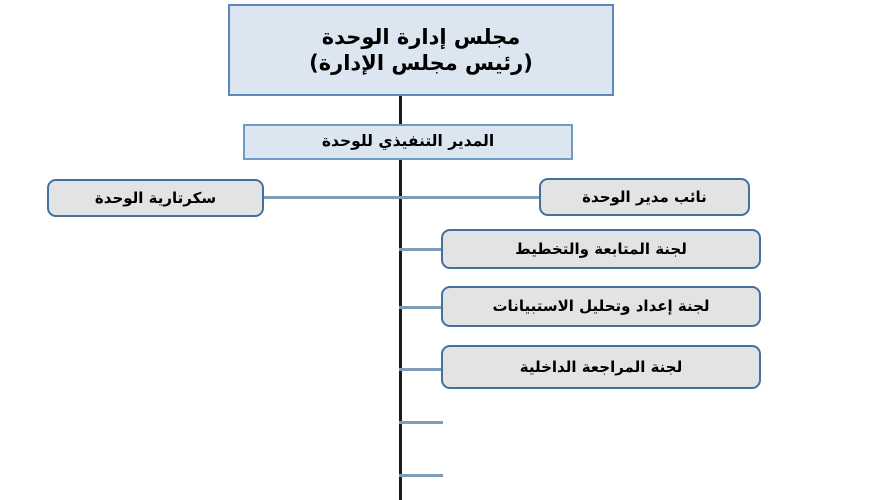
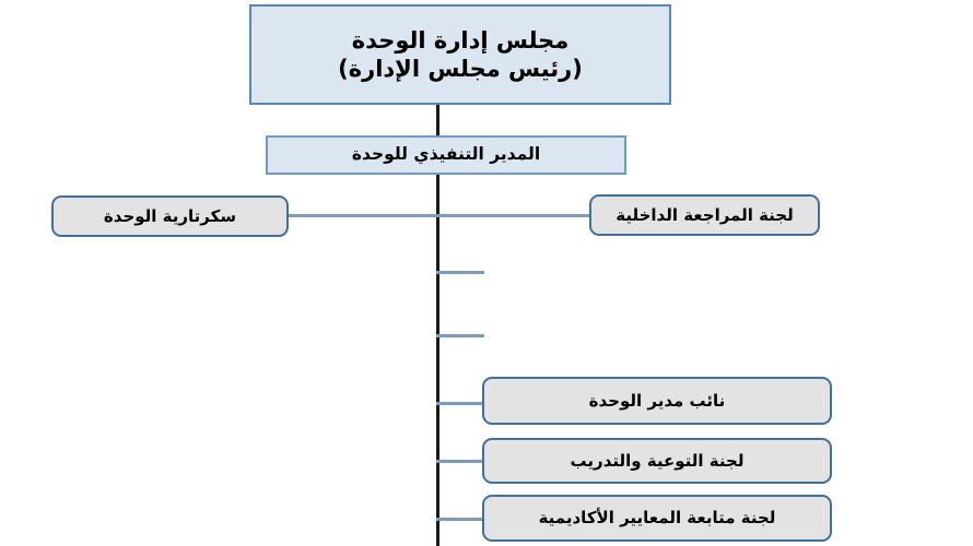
  مجلس إدارة الوحدة
  (رئيس مجلس الإدارة)
  المدير التنفيذي للوحدة
  سكرتارية الوحدة
- نائب مدير الوحدة
+ لجنة المراجعة الداخلية
- لجنة المتابعة والتخطيط
- لجنة إعداد وتحليل الاستبيانات
- لجنة المراجعة الداخلية
+ نائب مدير الوحدة
+ لجنة التوعية والتدريب
+ لجنة متابعة المعايير الأكاديمية
